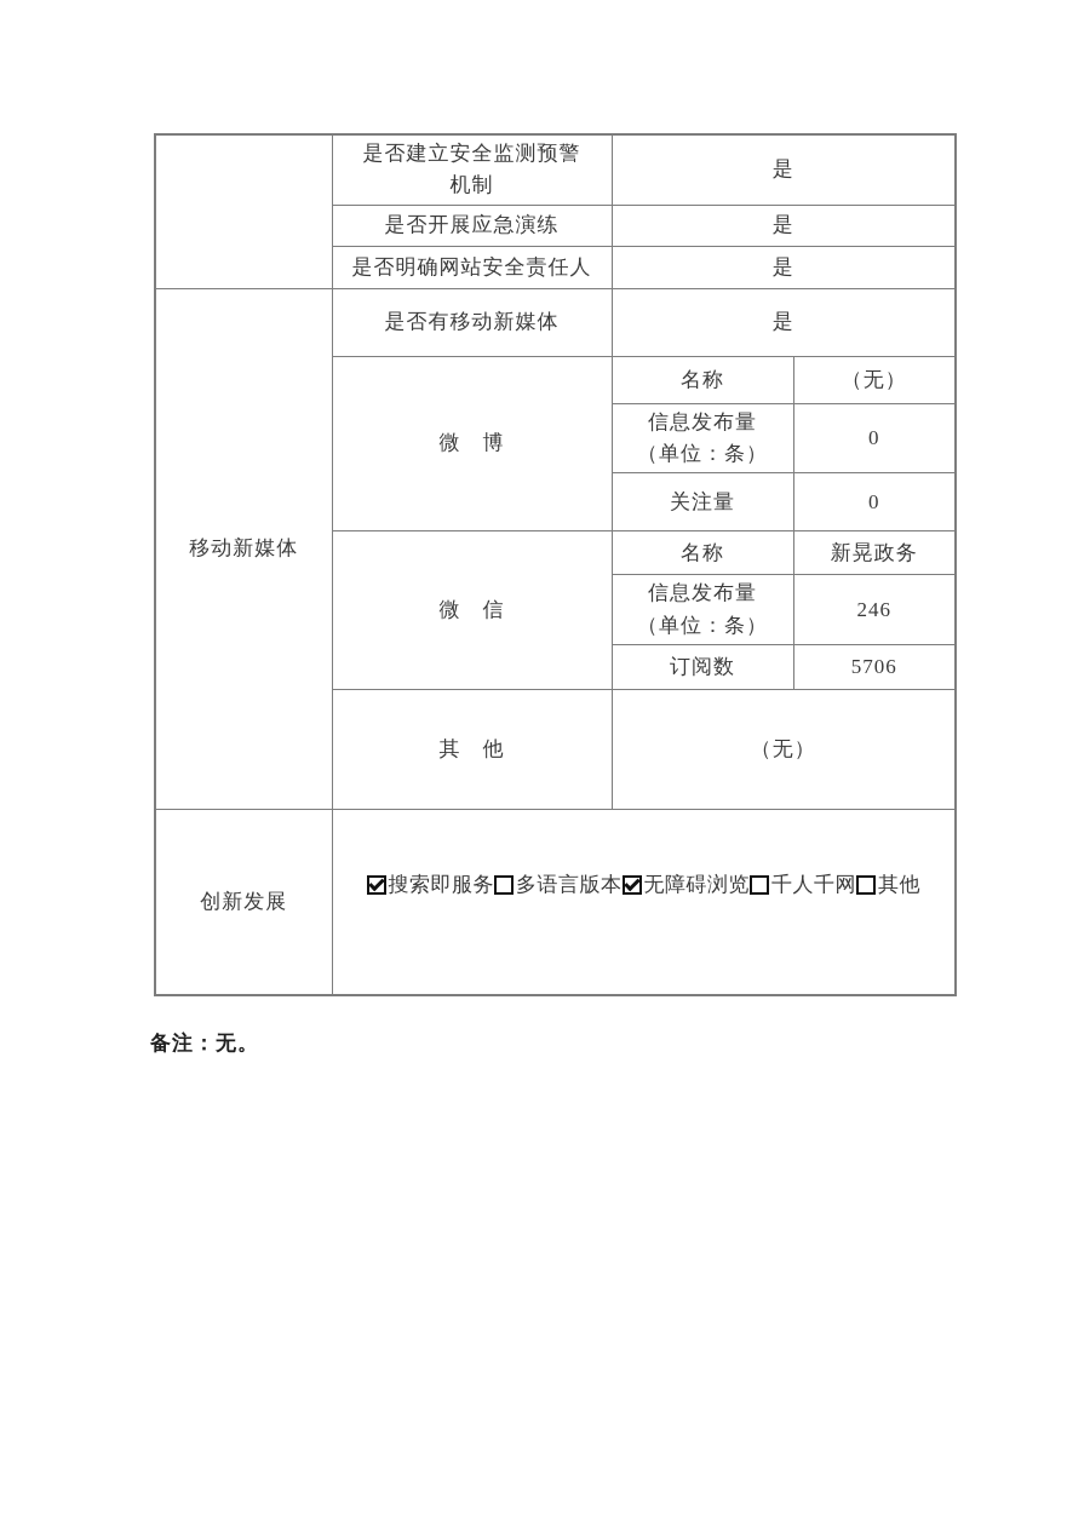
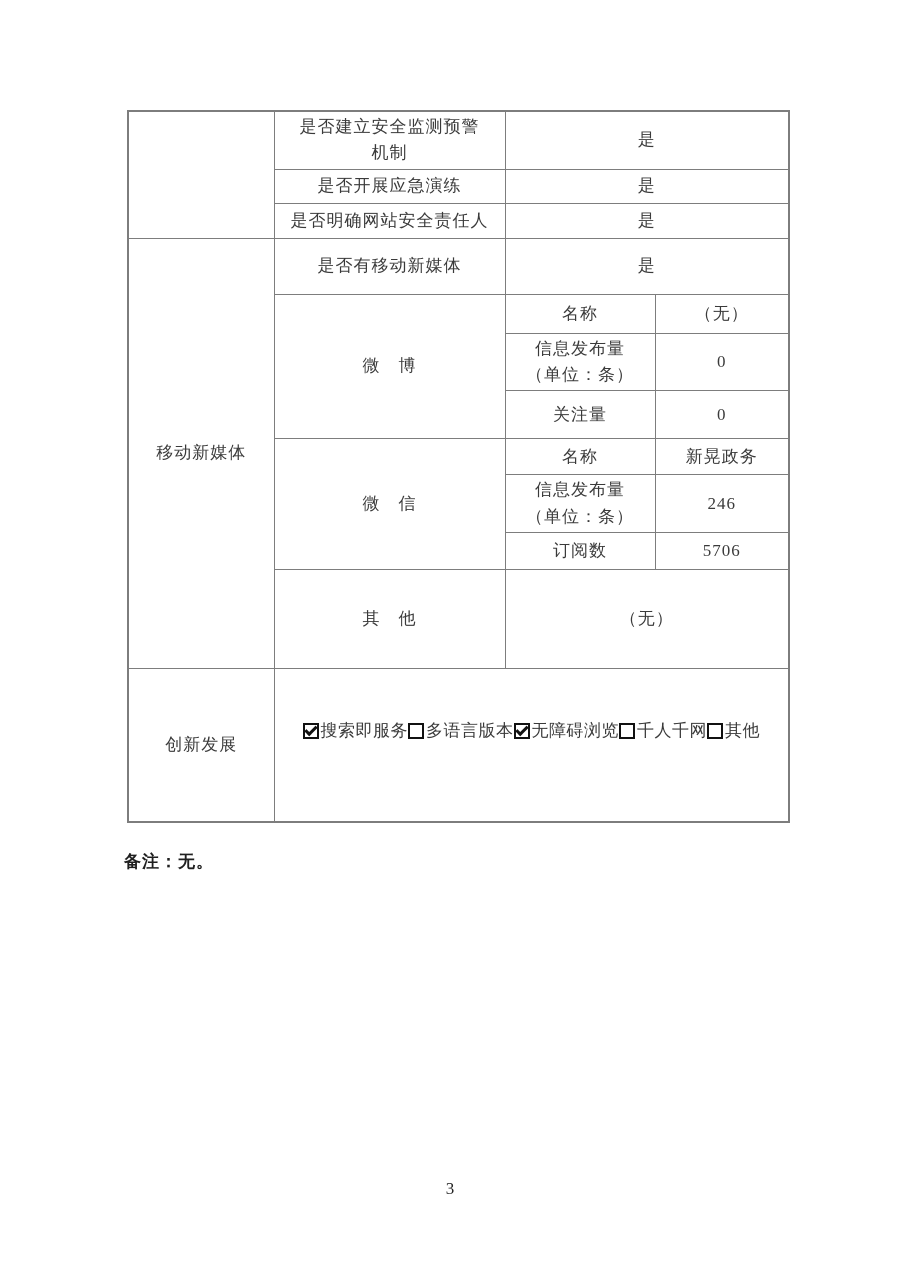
  	是否建立安全监测预警 机制	是
  是否开展应急演练	是
  是否明确网站安全责任人	是
  移动新媒体	是否有移动新媒体	是
  微 博	名称	（无）
  信息发布量 （单位：条）	0
  关注量	0
  微 信	名称	新晃政务
  信息发布量 （单位：条）	246
  订阅数	5706
  其 他	（无）
  创新发展	搜索即服务 多语言版本 无障碍浏览 千人千网 其他
  备注：无。
+ 3
